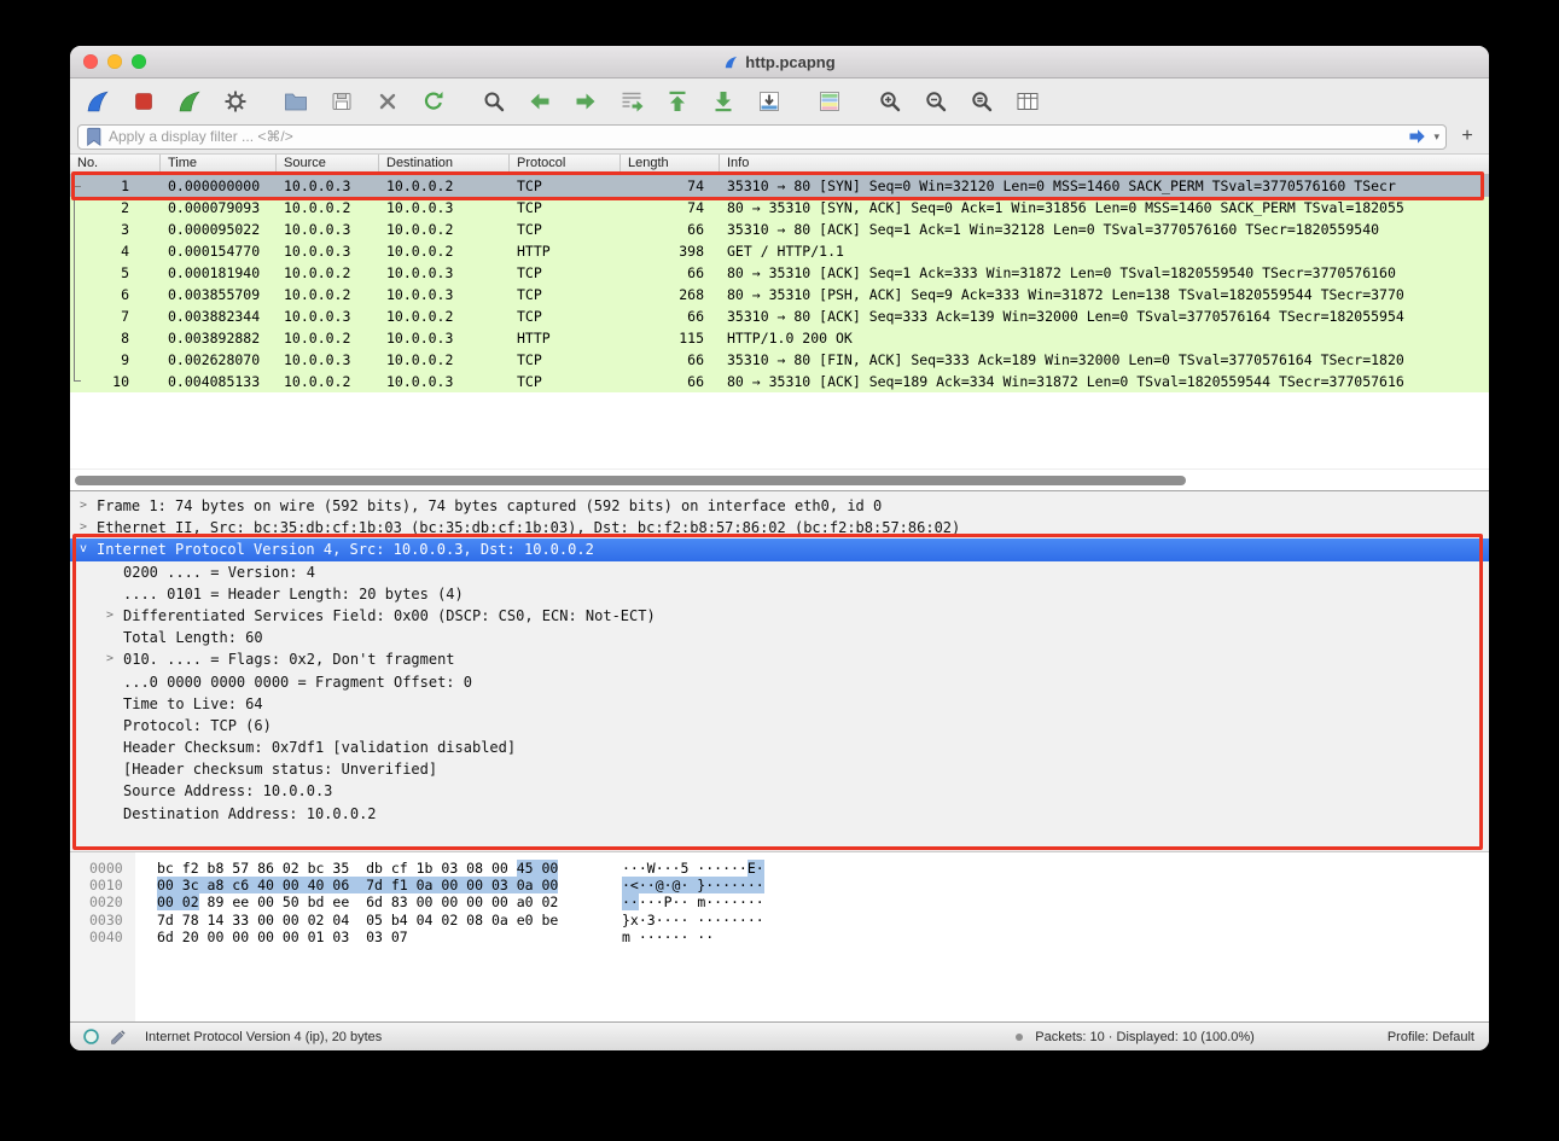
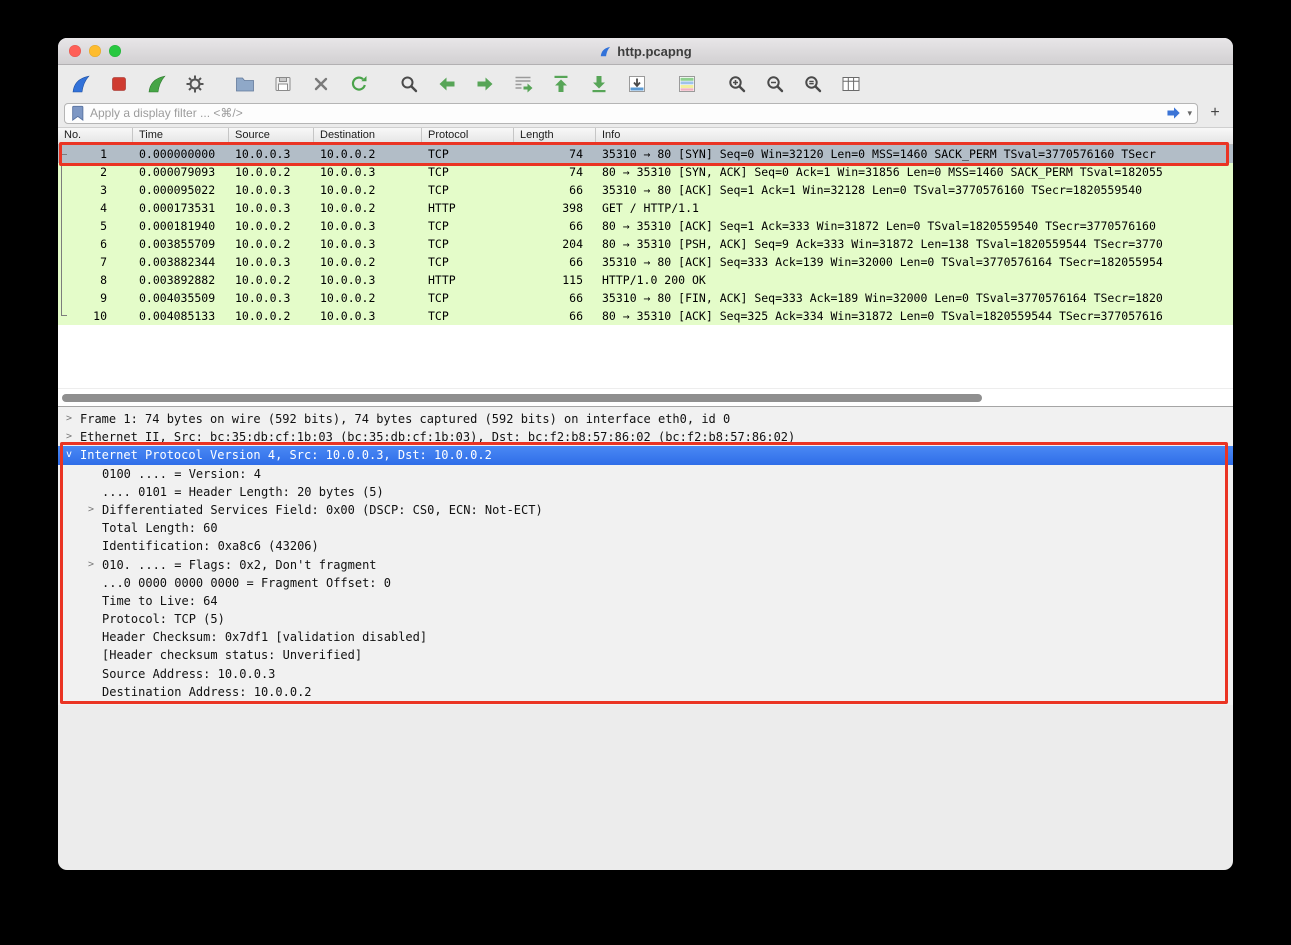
  http.pcapng
  Apply a display filter ... <⌘/>
  ▾
  +
  No.
  Time
  Source
  Destination
  Protocol
  Length
  Info
  1
  0.000000000
  10.0.0.3
  10.0.0.2
  TCP
  74
  35310 → 80 [SYN] Seq=0 Win=32120 Len=0 MSS=1460 SACK_PERM TSval=3770576160 TSecr
  2
  0.000079093
  10.0.0.2
  10.0.0.3
  TCP
  74
  80 → 35310 [SYN, ACK] Seq=0 Ack=1 Win=31856 Len=0 MSS=1460 SACK_PERM TSval=182055
  3
  0.000095022
  10.0.0.3
  10.0.0.2
  TCP
  66
  35310 → 80 [ACK] Seq=1 Ack=1 Win=32128 Len=0 TSval=3770576160 TSecr=1820559540
  4
- 0.000154770
+ 0.000173531
  10.0.0.3
  10.0.0.2
  HTTP
  398
  GET / HTTP/1.1
  5
  0.000181940
  10.0.0.2
  10.0.0.3
  TCP
  66
  80 → 35310 [ACK] Seq=1 Ack=333 Win=31872 Len=0 TSval=1820559540 TSecr=3770576160
  6
  0.003855709
  10.0.0.2
  10.0.0.3
  TCP
- 268
+ 204
  80 → 35310 [PSH, ACK] Seq=9 Ack=333 Win=31872 Len=138 TSval=1820559544 TSecr=3770
  7
  0.003882344
  10.0.0.3
  10.0.0.2
  TCP
  66
  35310 → 80 [ACK] Seq=333 Ack=139 Win=32000 Len=0 TSval=3770576164 TSecr=182055954
  8
  0.003892882
  10.0.0.2
  10.0.0.3
  HTTP
  115
  HTTP/1.0 200 OK
  9
- 0.002628070
+ 0.004035509
  10.0.0.3
  10.0.0.2
  TCP
  66
  35310 → 80 [FIN, ACK] Seq=333 Ack=189 Win=32000 Len=0 TSval=3770576164 TSecr=1820
  10
  0.004085133
  10.0.0.2
  10.0.0.3
  TCP
  66
- 80 → 35310 [ACK] Seq=189 Ack=334 Win=31872 Len=0 TSval=1820559544 TSecr=377057616
+ 80 → 35310 [ACK] Seq=325 Ack=334 Win=31872 Len=0 TSval=1820559544 TSecr=377057616
  >
  Frame 1: 74 bytes on wire (592 bits), 74 bytes captured (592 bits) on interface eth0, id 0
  >
  Ethernet II, Src: bc:35:db:cf:1b:03 (bc:35:db:cf:1b:03), Dst: bc:f2:b8:57:86:02 (bc:f2:b8:57:86:02)
  v
  Internet Protocol Version 4, Src: 10.0.0.3, Dst: 10.0.0.2
- 0200 .... = Version: 4
+ 0100 .... = Version: 4
- .... 0101 = Header Length: 20 bytes (4)
+ .... 0101 = Header Length: 20 bytes (5)
  >
  Differentiated Services Field: 0x00 (DSCP: CS0, ECN: Not-ECT)
  Total Length: 60
+ Identification: 0xa8c6 (43206)
  >
  010. .... = Flags: 0x2, Don't fragment
  ...0 0000 0000 0000 = Fragment Offset: 0
  Time to Live: 64
- Protocol: TCP (6)
+ Protocol: TCP (5)
  Header Checksum: 0x7df1 [validation disabled]
  [Header checksum status: Unverified]
  Source Address: 10.0.0.3
  Destination Address: 10.0.0.2
- 0000
- bc f2 b8 57 86 02 bc 35 db cf 1b 03 08 00 45 00
- ···W···5 ······E·
- 0010
- 00 3c a8 c6 40 00 40 06 7d f1 0a 00 00 03 0a 00
- ·<··@·@· }·······
- 0020
- 00 02 89 ee 00 50 bd ee 6d 83 00 00 00 00 a0 02
- ·····P·· m·······
- 0030
- 7d 78 14 33 00 00 02 04 05 b4 04 02 08 0a e0 be
- }x·3···· ········
- 0040
- 6d 20 00 00 00 00 01 03 03 07
- m ······ ··
- Internet Protocol Version 4 (ip), 20 bytes
- Packets: 10 · Displayed: 10 (100.0%)
- Profile: Default
